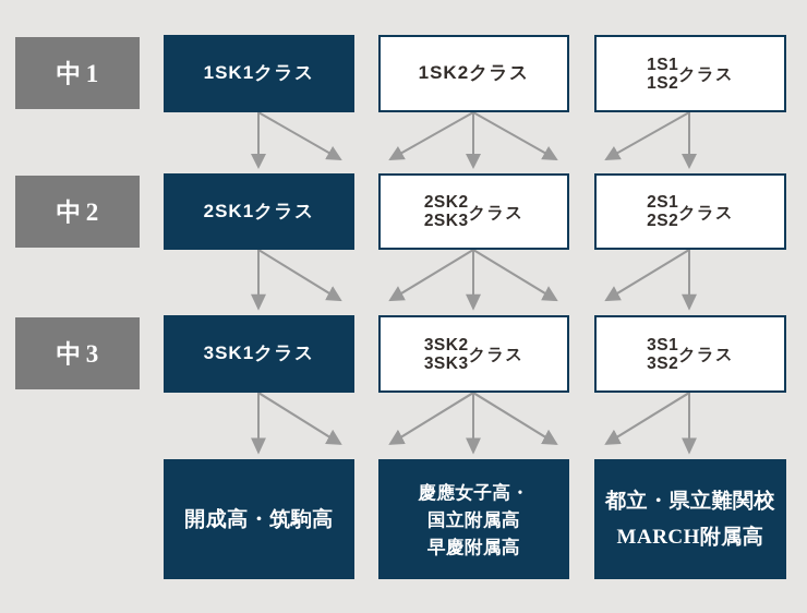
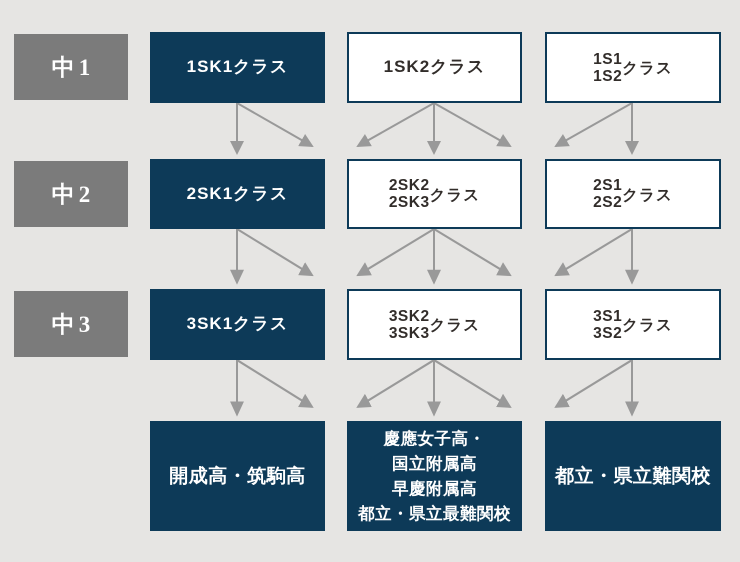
  中1
  中2
  中3
  1SK1クラス
  1SK2クラス
  1S1
  1S2
  クラス
  2SK1クラス
  2SK2
  2SK3
  クラス
  2S1
  2S2
  クラス
  3SK1クラス
  3SK2
  3SK3
  クラス
  3S1
  3S2
  クラス
  開成高・筑駒高
  慶應女子高・
  国立附属高
  早慶附属高
+ 都立・県立最難関校
  都立・県立難関校
- MARCH附属高
